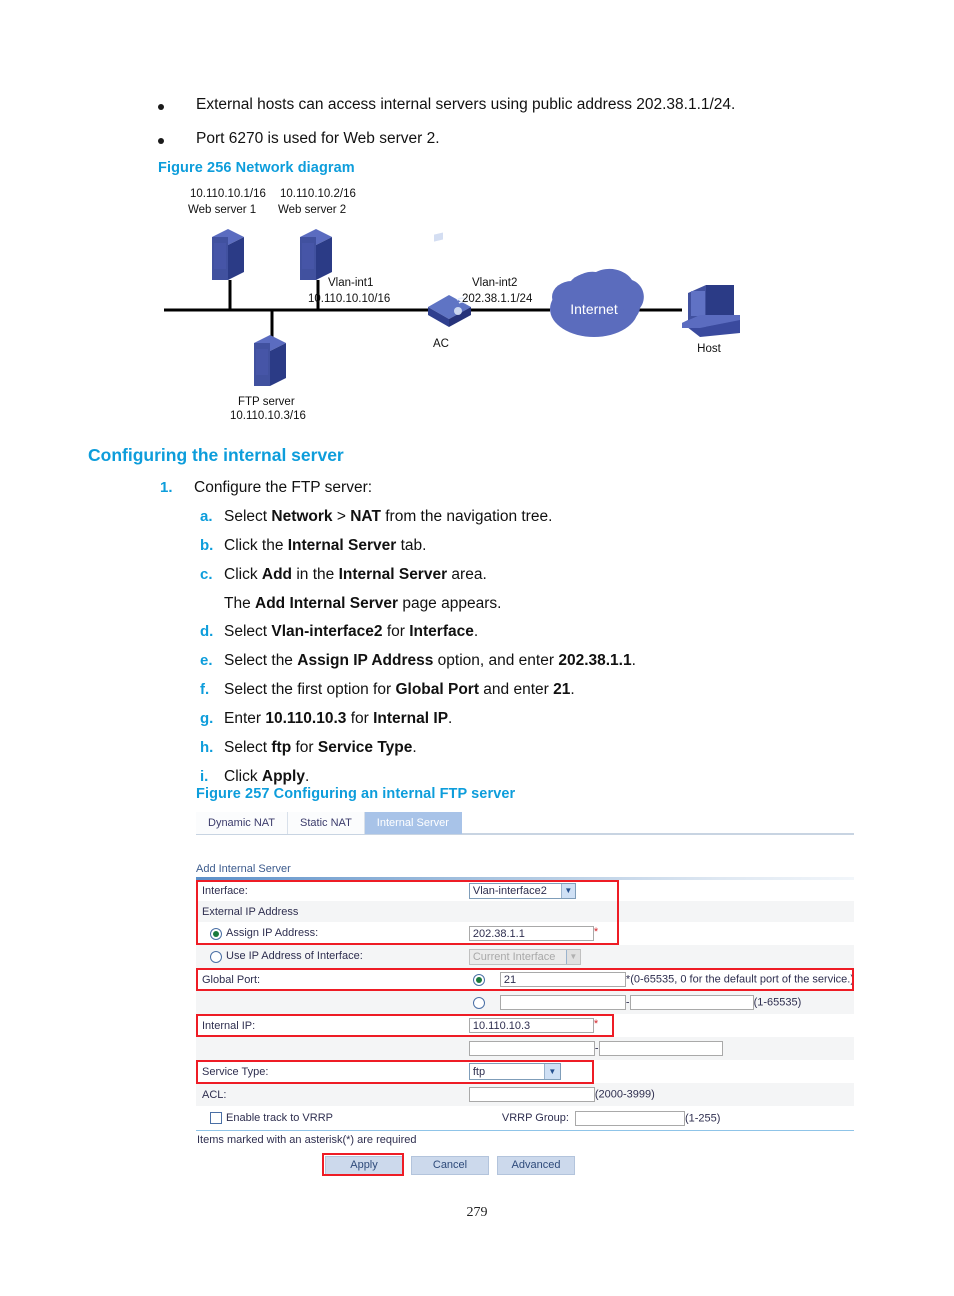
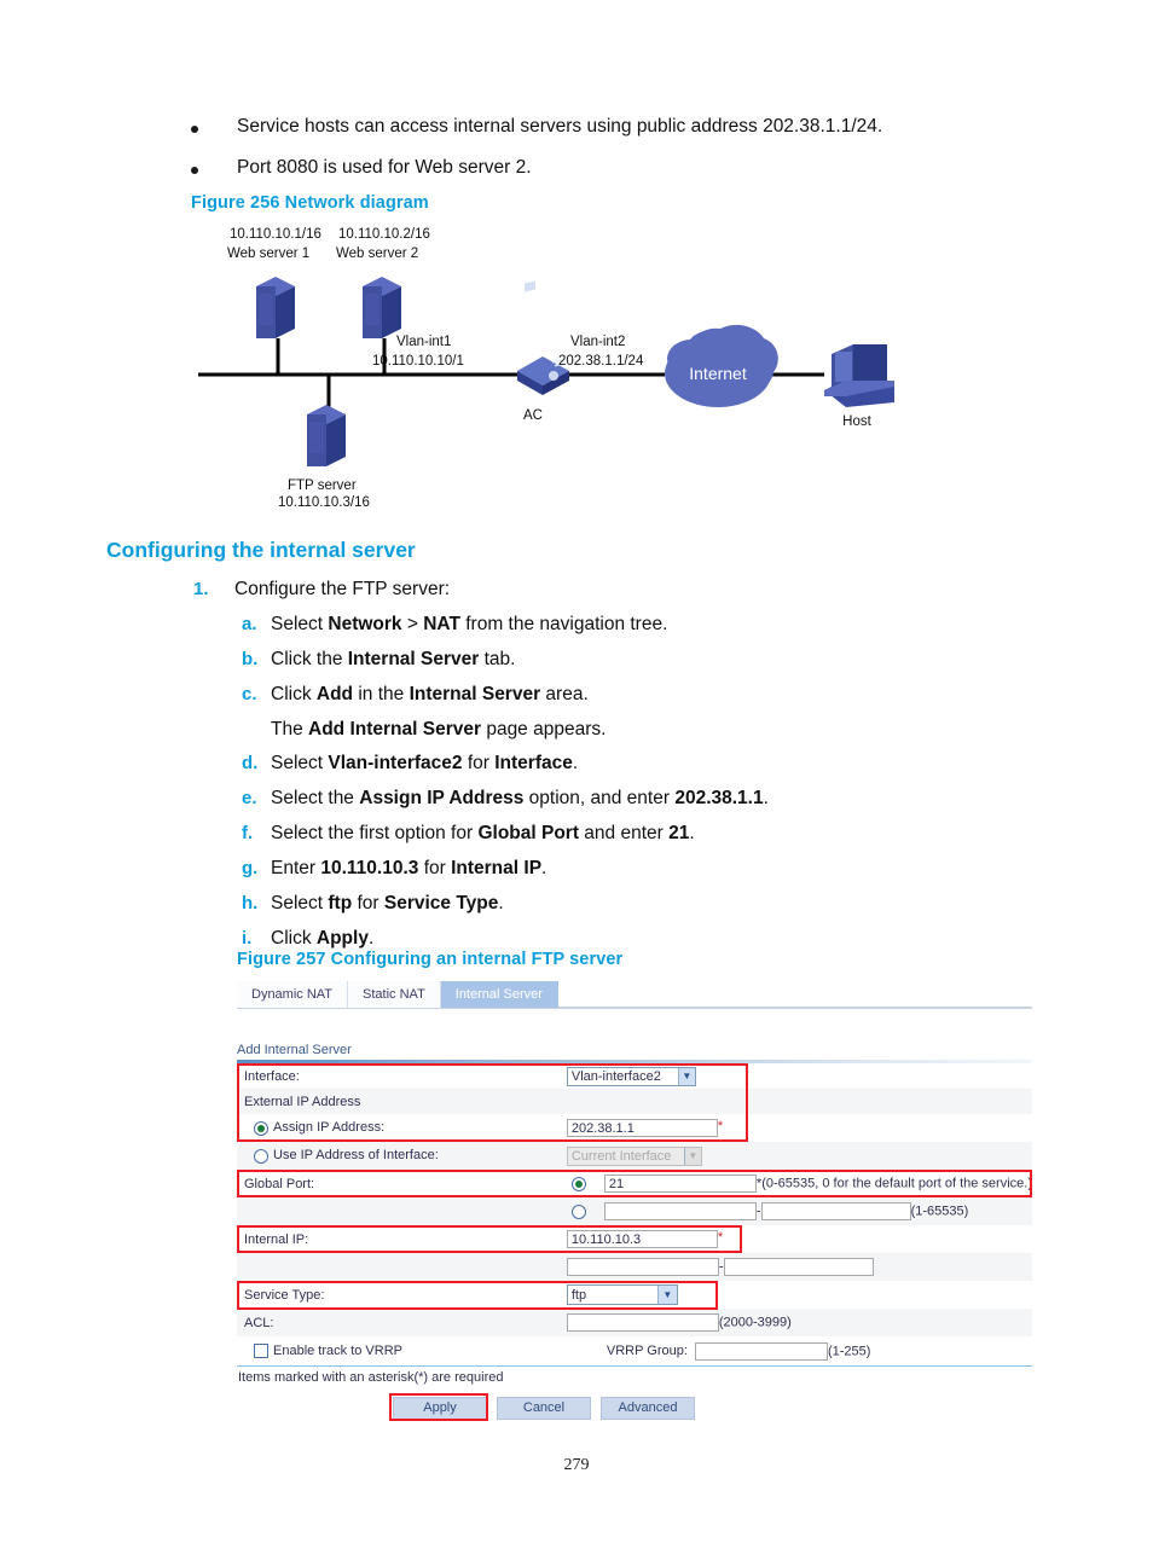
- External hosts can access internal servers using public address 202.38.1.1/24.
+ Service hosts can access internal servers using public address 202.38.1.1/24.
- Port 6270 is used for Web server 2.
+ Port 8080 is used for Web server 2.
  Figure 256 Network diagram
  Internet
  10.110.10.1/16
  Web server 1
  10.110.10.2/16
  Web server 2
  FTP server
  10.110.10.3/16
  Vlan-int1
- 10.110.10.10/16
+ 10.110.10.10/1
  Vlan-int2
  202.38.1.1/24
  AC
  Host
  Configuring the internal server
  1.
  Configure the FTP server:
  a.
  Select Network > NAT from the navigation tree.
  b.
  Click the Internal Server tab.
  c.
  Click Add in the Internal Server area.
  The Add Internal Server page appears.
  d.
  Select Vlan-interface2 for Interface.
  e.
  Select the Assign IP Address option, and enter 202.38.1.1.
  f.
  Select the first option for Global Port and enter 21.
  g.
  Enter 10.110.10.3 for Internal IP.
  h.
  Select ftp for Service Type.
  i.
  Click Apply.
  Figure 257 Configuring an internal FTP server
  Dynamic NAT
  Static NAT
  Internal Server
  Add Internal Server
  Interface:	Vlan-interface2 ▼
  External IP Address
  Assign IP Address:	202.38.1.1 *
  Use IP Address of Interface:	Current Interface ▼
  Global Port:	21 *(0-65535, 0 for the default port of the service.)
  	- (1-65535)
  Internal IP:	10.110.10.3 *
  	-
  Service Type:	ftp ▼
  ACL:	(2000-3999)
  Enable track to VRRP	VRRP Group: (1-255)
  Items marked with an asterisk(*) are required
  Apply
  Cancel
  Advanced
  279
